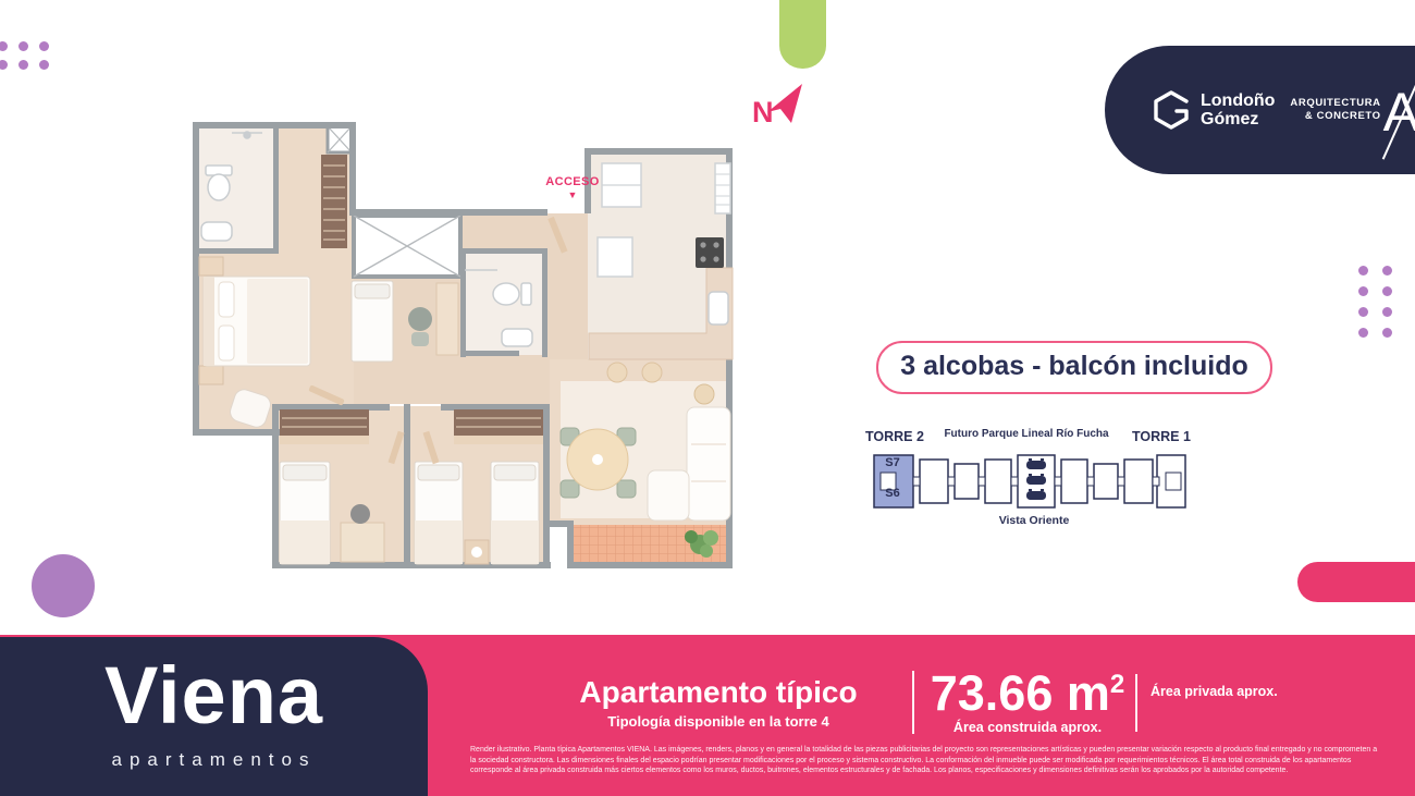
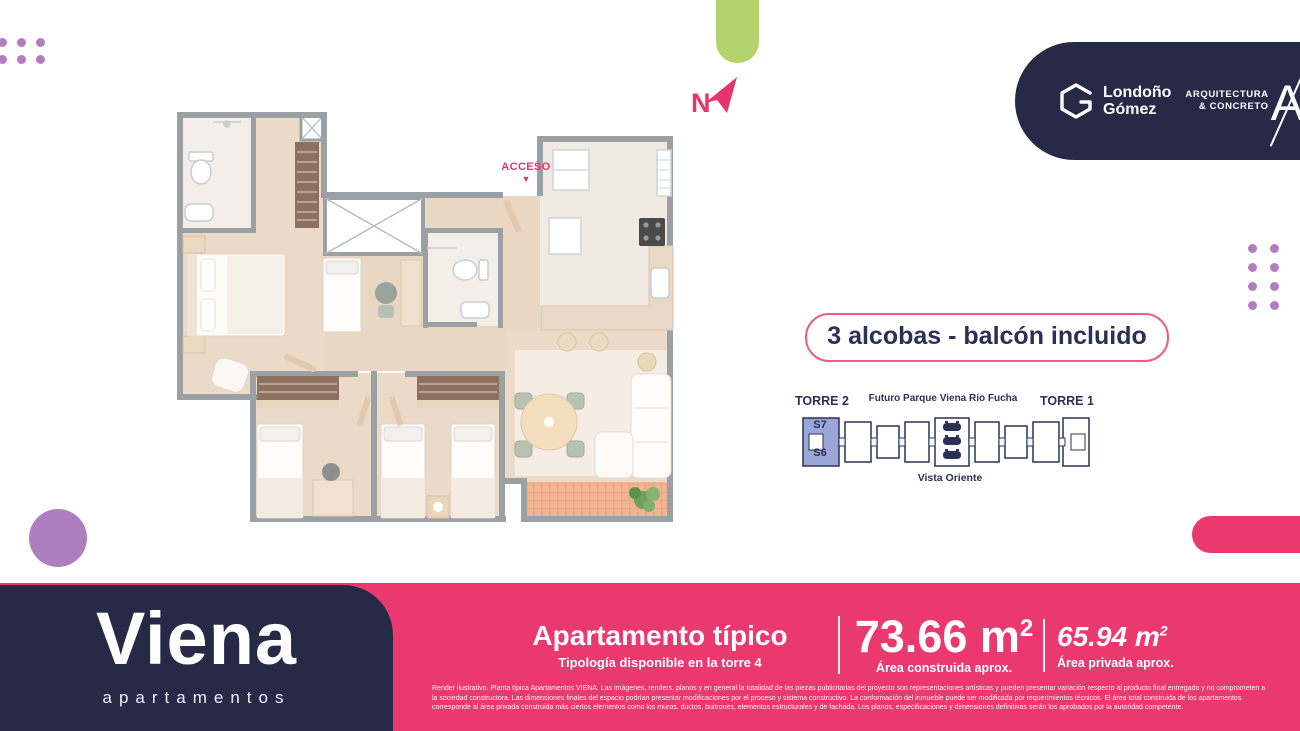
  N
  Londoño
  Gómez
  ARQUITECTURA
  & CONCRETO
  A
  ACCESO
  ▼
  3 alcobas - balcón incluido
  TORRE 2
- Futuro Parque Lineal Río Fucha
+ Futuro Parque Viena Río Fucha
  TORRE 1
  S7
  S6
  Vista Oriente
  Viena
  apartamentos
  Apartamento típico
  Tipología disponible en la torre 4
  73.66 m2
  Área construida aprox.
+ 65.94 m2
  Área privada aprox.
